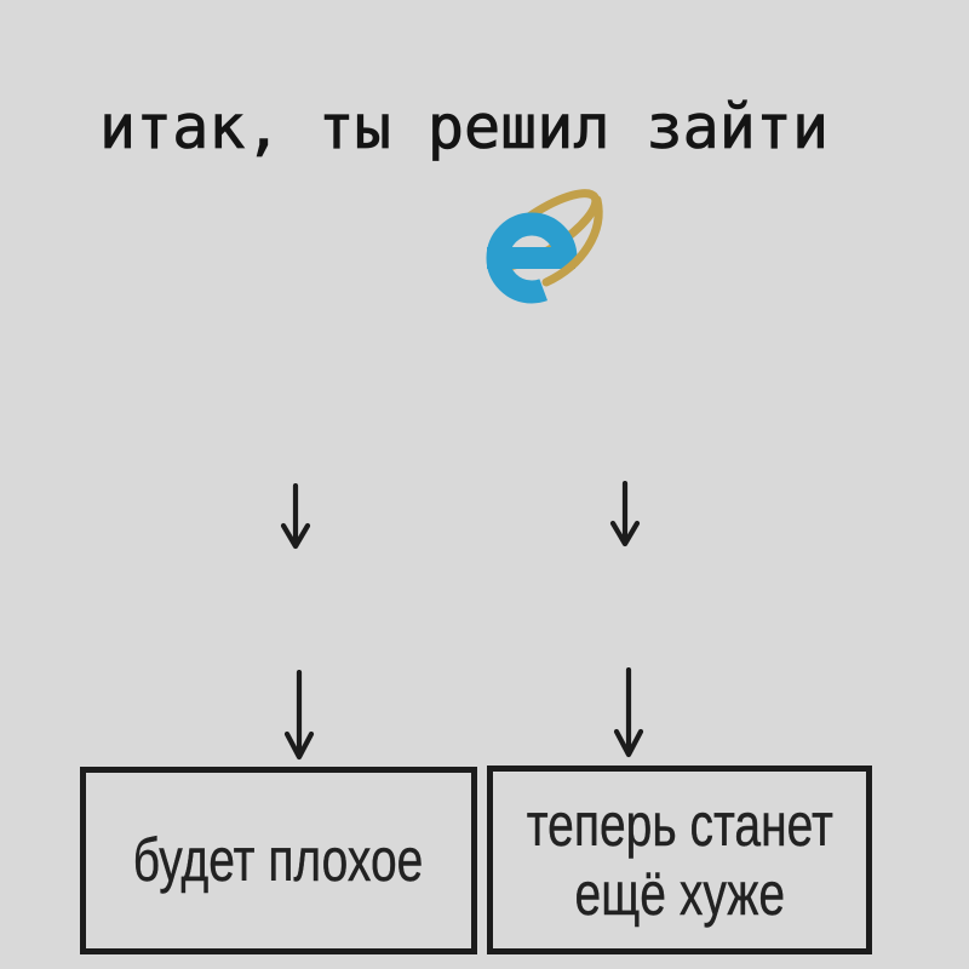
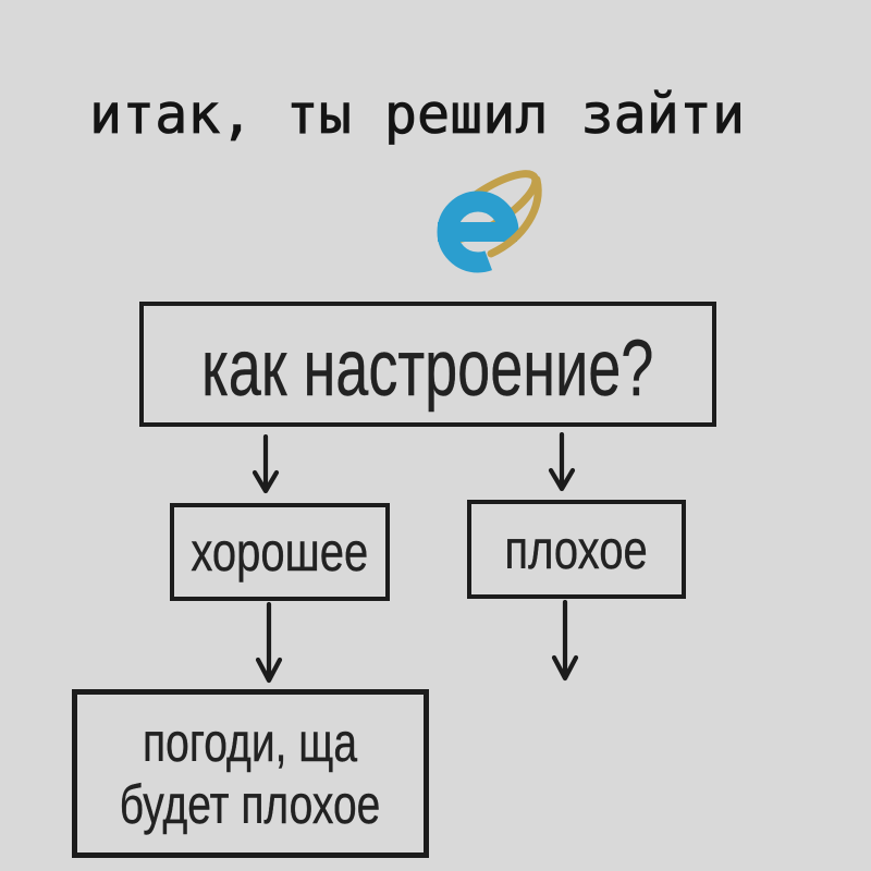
  итак, ты решил зайти
+ как настроение?
+ хорошее
+ плохое
+ погоди, ща
  будет плохое
- теперь станет
- ещё хуже
